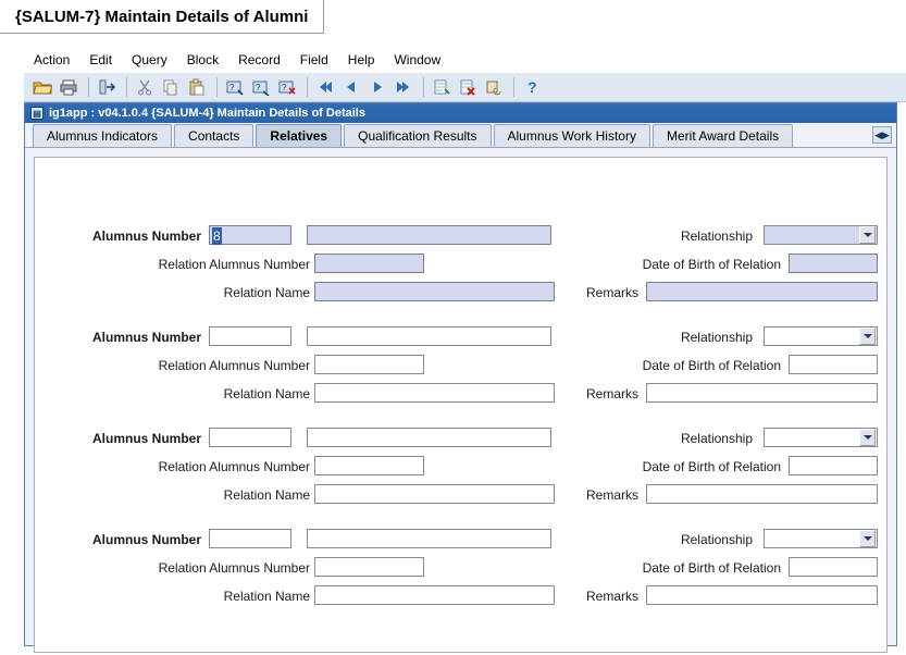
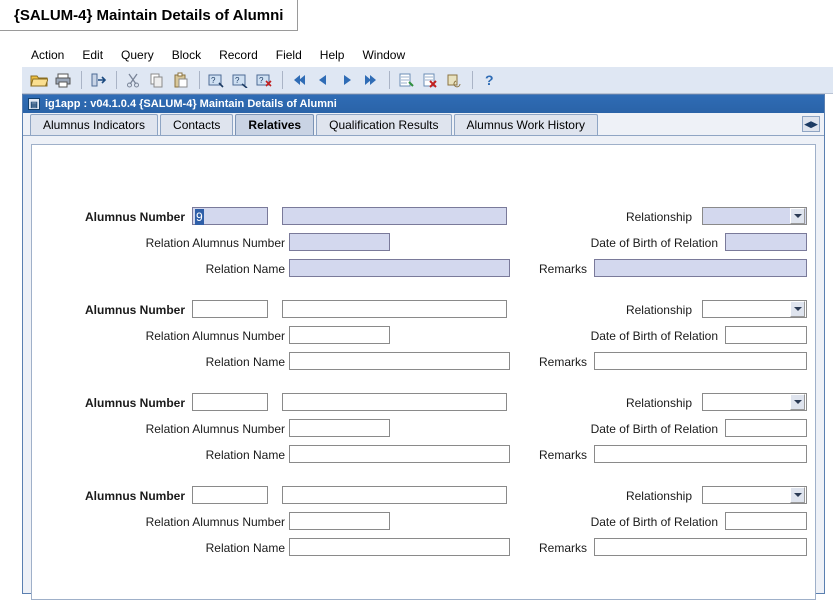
- {SALUM-7} Maintain Details of Alumni
+ {SALUM-4} Maintain Details of Alumni
  Action
  Edit
  Query
  Block
  Record
  Field
  Help
  Window
  ?
  ?
  ?
  ?
  ▤
- ig1app : v04.1.0.4 {SALUM-4} Maintain Details of Details
+ ig1app : v04.1.0.4 {SALUM-4} Maintain Details of Alumni
  Alumnus Indicators
  Contacts
  Relatives
  Qualification Results
  Alumnus Work History
- Merit Award Details
  ◀▶
  Alumnus Number
- 8
+ 9
  Relationship
  Relation Alumnus Number
  Date of Birth of Relation
  Relation Name
  Remarks
  Alumnus Number
  Relationship
  Relation Alumnus Number
  Date of Birth of Relation
  Relation Name
  Remarks
  Alumnus Number
  Relationship
  Relation Alumnus Number
  Date of Birth of Relation
  Relation Name
  Remarks
  Alumnus Number
  Relationship
  Relation Alumnus Number
  Date of Birth of Relation
  Relation Name
  Remarks
